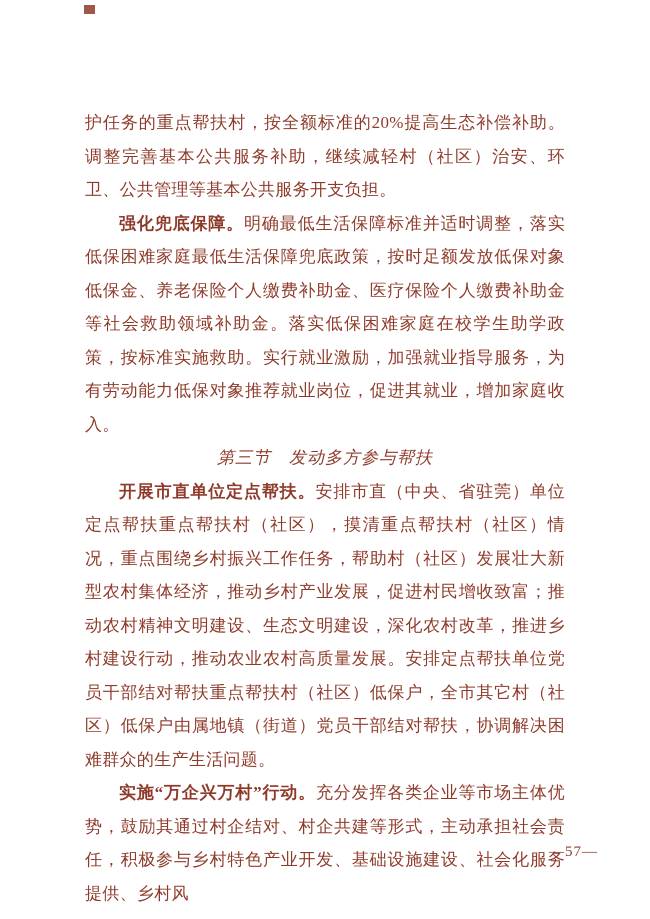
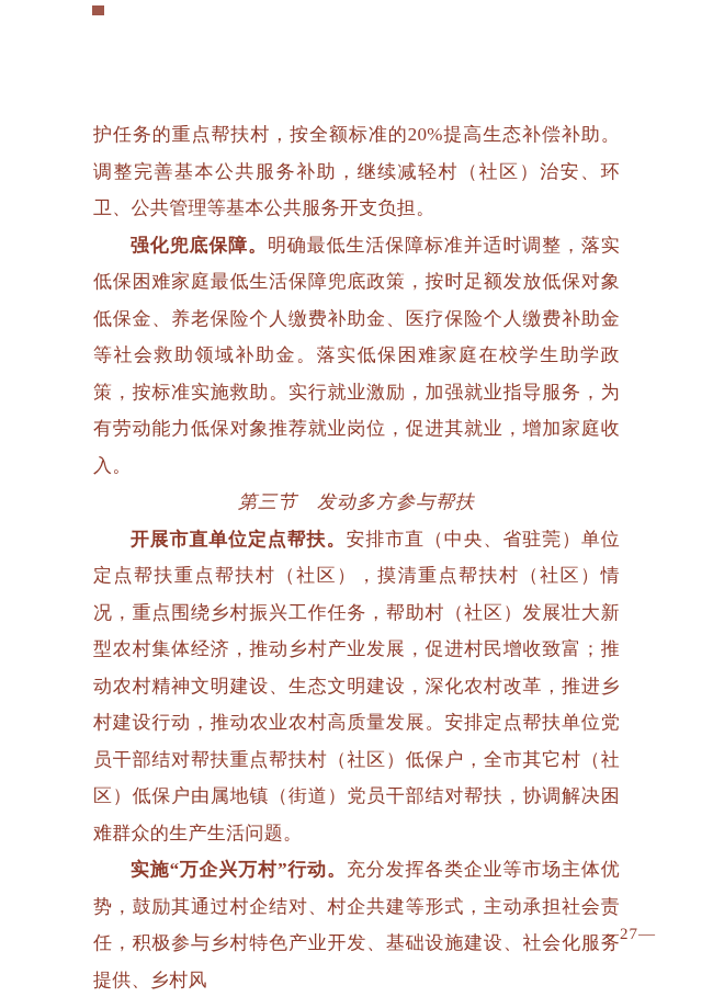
  护任务的重点帮扶村，按全额标准的20%提高生态补偿补助。调整完善基本公共服务补助，继续减轻村（社区）治安、环卫、公共管理等基本公共服务开支负担。
  强化兜底保障。明确最低生活保障标准并适时调整，落实低保困难家庭最低生活保障兜底政策，按时足额发放低保对象低保金、养老保险个人缴费补助金、医疗保险个人缴费补助金等社会救助领域补助金。落实低保困难家庭在校学生助学政策，按标准实施救助。实行就业激励，加强就业指导服务，为有劳动能力低保对象推荐就业岗位，促进其就业，增加家庭收入。
  第三节 发动多方参与帮扶
  开展市直单位定点帮扶。安排市直（中央、省驻莞）单位定点帮扶重点帮扶村（社区），摸清重点帮扶村（社区）情况，重点围绕乡村振兴工作任务，帮助村（社区）发展壮大新型农村集体经济，推动乡村产业发展，促进村民增收致富；推动农村精神文明建设、生态文明建设，深化农村改革，推进乡村建设行动，推动农业农村高质量发展。安排定点帮扶单位党员干部结对帮扶重点帮扶村（社区）低保户，全市其它村（社区）低保户由属地镇（街道）党员干部结对帮扶，协调解决困难群众的生产生活问题。
  实施“万企兴万村”行动。充分发挥各类企业等市场主体优势，鼓励其通过村企结对、村企共建等形式，主动承担社会责任，积极参与乡村特色产业开发、基础设施建设、社会化服务提供、乡村风
- —57—
+ —27—
